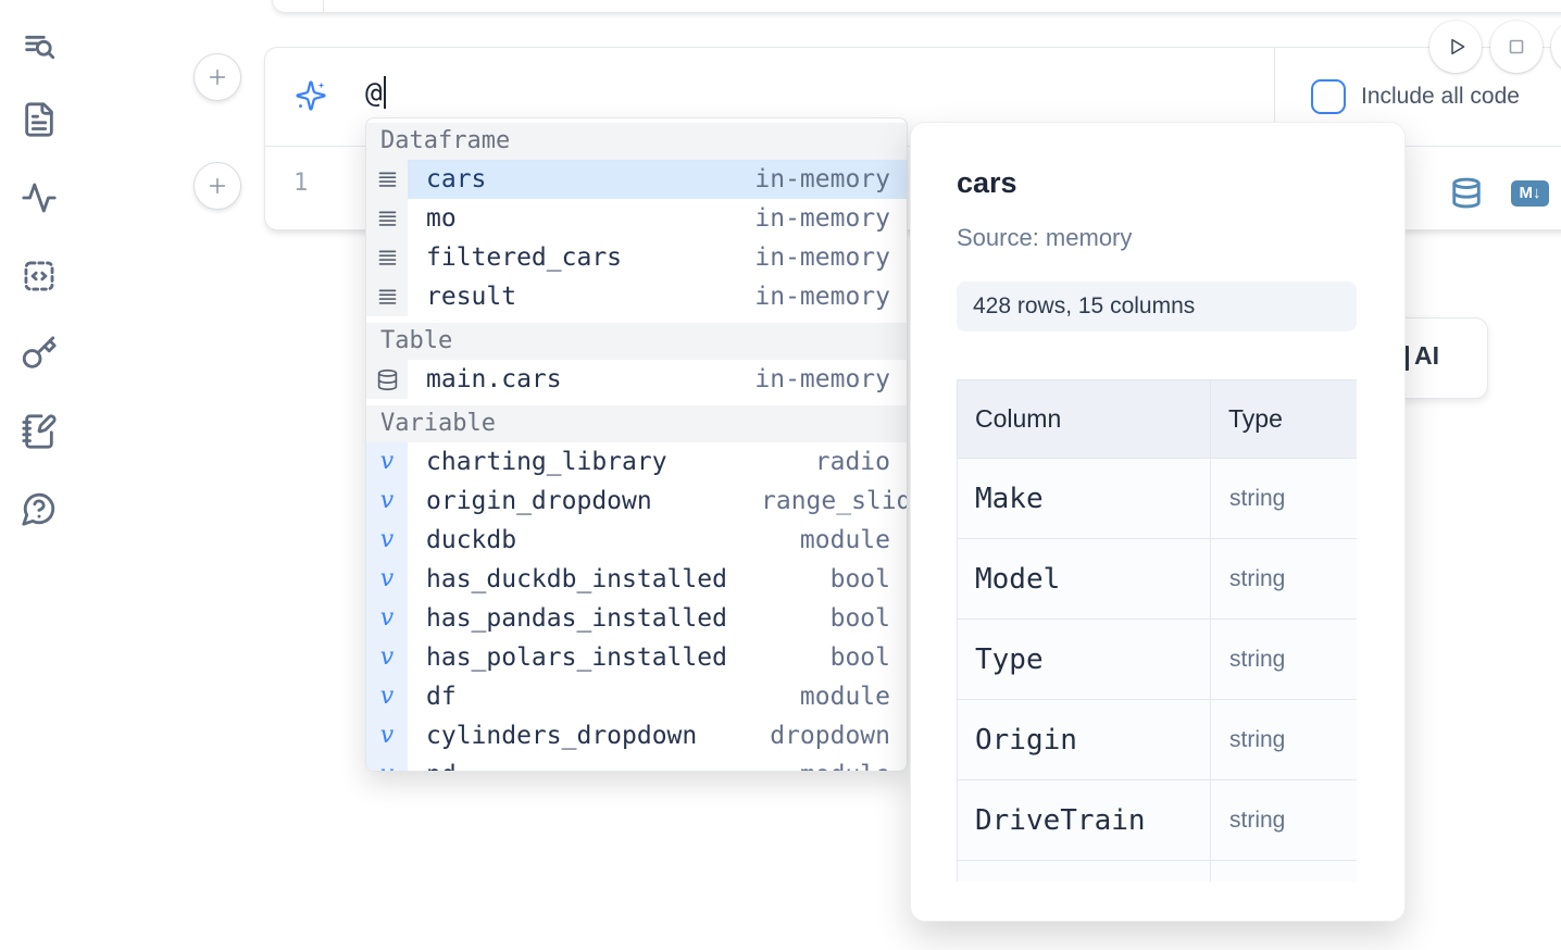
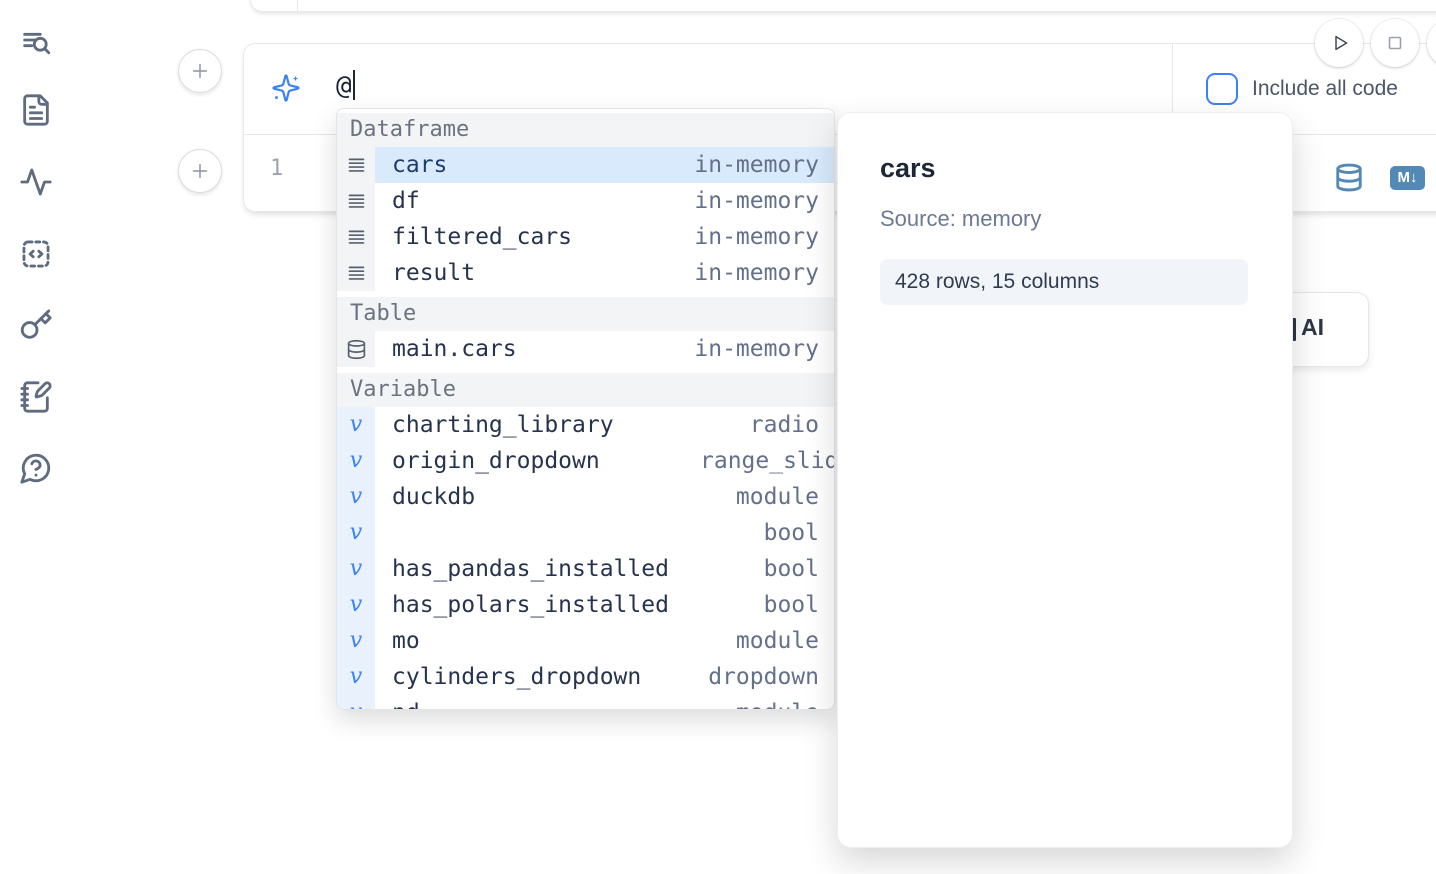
  @
  Include all code
  1
  M↓
  AI
  Dataframe
  cars
  in-memory
- mo
+ df
  in-memory
  filtered_cars
  in-memory
  result
  in-memory
  Table
  main.cars
  in-memory
  Variable
  v
  charting_library
  radio
  v
  origin_dropdown
  range_slid
  v
  duckdb
  module
  v
- has_duckdb_installed
  bool
  v
  has_pandas_installed
  bool
  v
  has_polars_installed
  bool
  v
- df
+ mo
  module
  v
  cylinders_dropdown
  dropdown
  cars
  Source: memory
  428 rows, 15 columns
- Column	Type
- Make	string
- Model	string
- Type	string
- Origin	string
- DriveTrain	string
